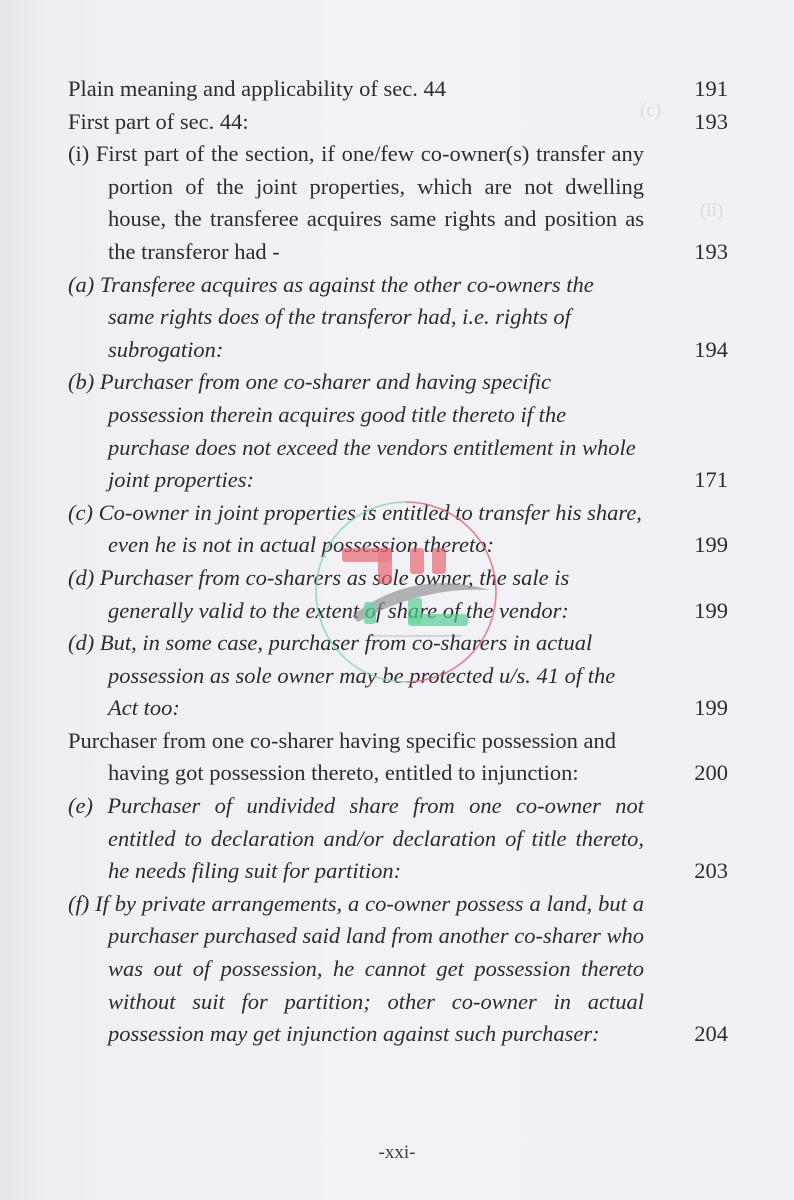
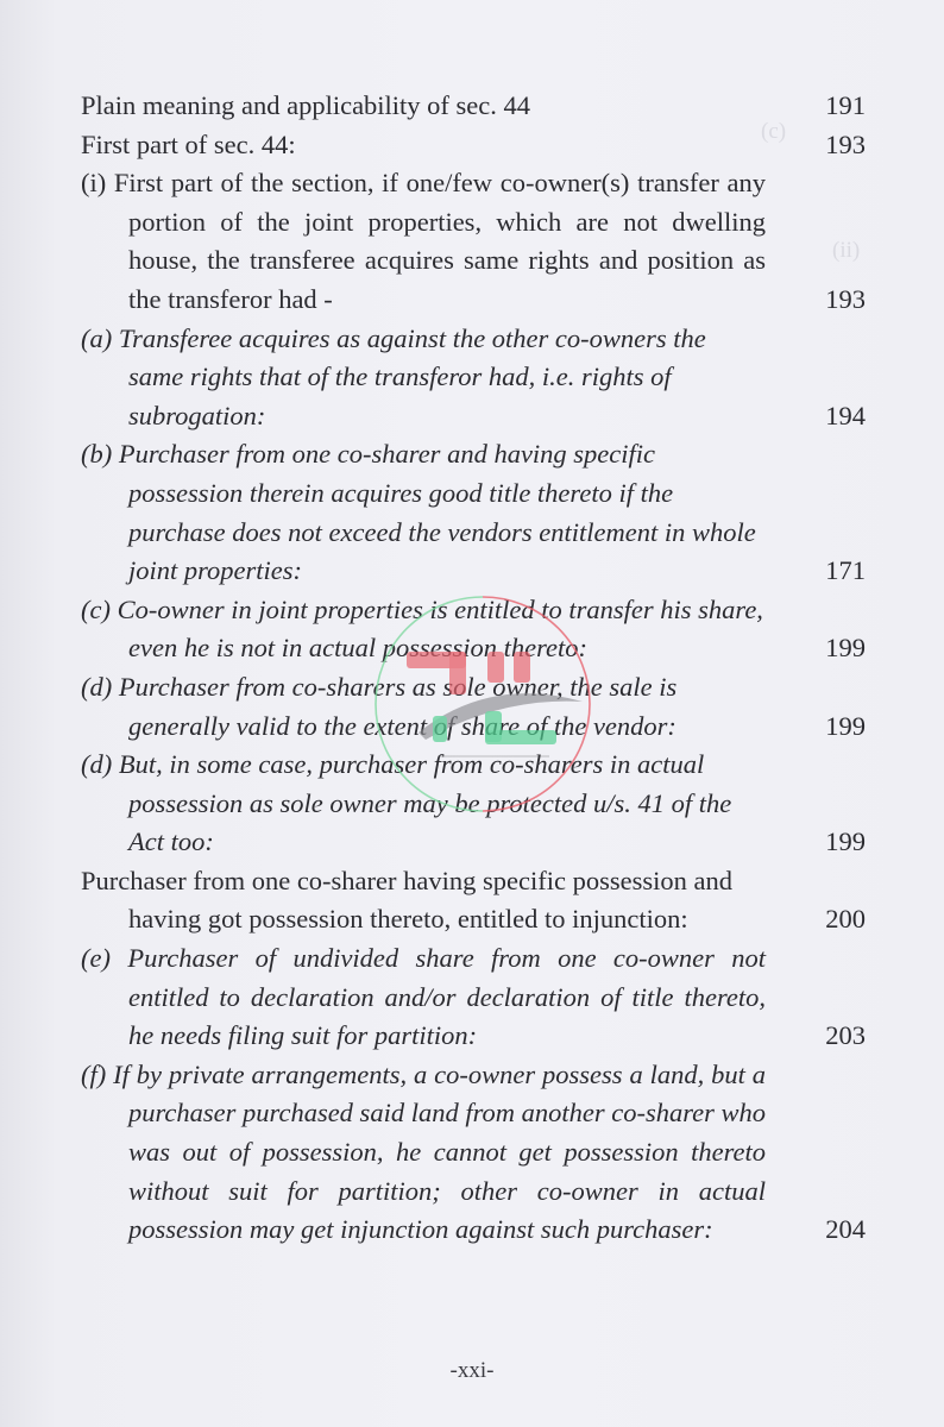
  Plain meaning and applicability of sec. 44
  191
  First part of sec. 44:
  193
  (i) First part of the section, if one/few co-owner(s) transfer any portion of the joint properties, which are not dwelling house, the transferee acquires same rights and position as the transferor had -
  193
- (a) Transferee acquires as against the other co-owners the same rights does of the transferor had, i.e. rights of subrogation:
+ (a) Transferee acquires as against the other co-owners the same rights that of the transferor had, i.e. rights of subrogation:
  194
  (b) Purchaser from one co-sharer and having specific possession therein acquires good title thereto if the purchase does not exceed the vendors entitlement in whole joint properties:
  171
  (c) Co-owner in joint properties is entitled to transfer his share, even he is not in actual possession thereto:
  199
  (d) Purchaser from co-sharers as sole owner, the sale is generally valid to the extent of share of the vendor:
  199
  (d) But, in some case, purchaser from co-sharers in actual possession as sole owner may be protected u/s. 41 of the Act too:
  199
  Purchaser from one co-sharer having specific possession and having got possession thereto, entitled to injunction:
  200
  (e) Purchaser of undivided share from one co-owner not entitled to declaration and/or declaration of title thereto, he needs filing suit for partition:
  203
  (f) If by private arrangements, a co-owner possess a land, but a purchaser purchased said land from another co-sharer who was out of possession, he cannot get possession thereto without suit for partition; other co-owner in actual possession may get injunction against such purchaser:
  204
  -xxi-
